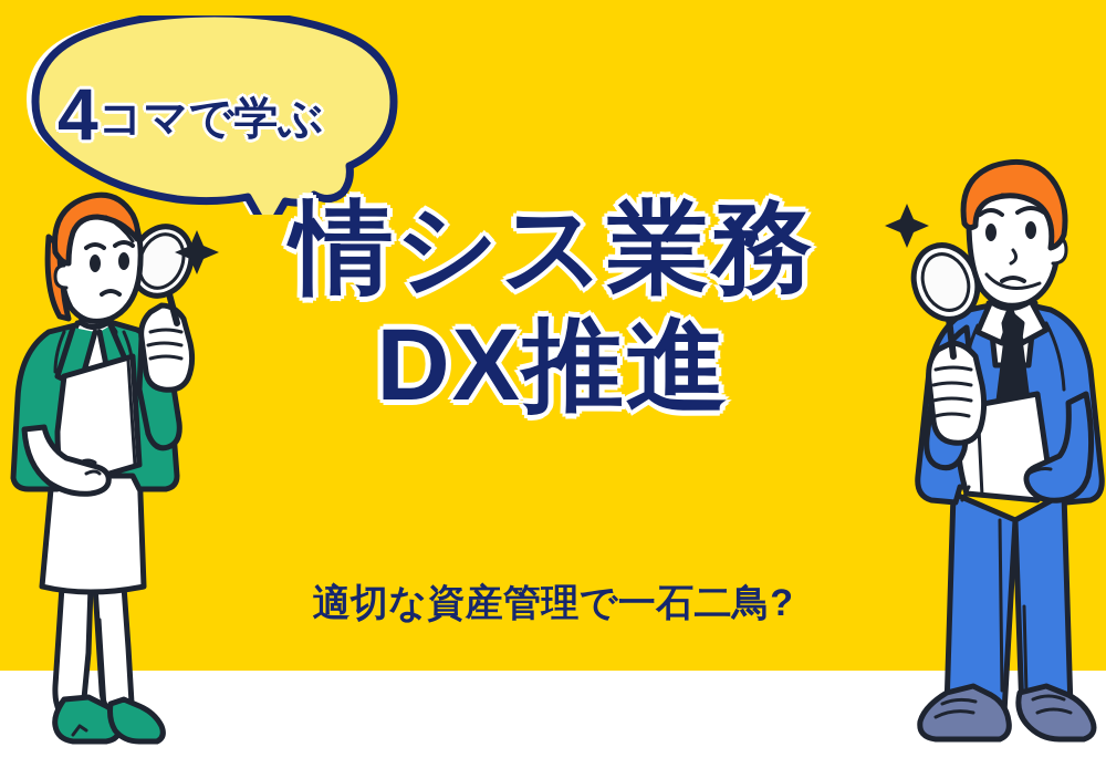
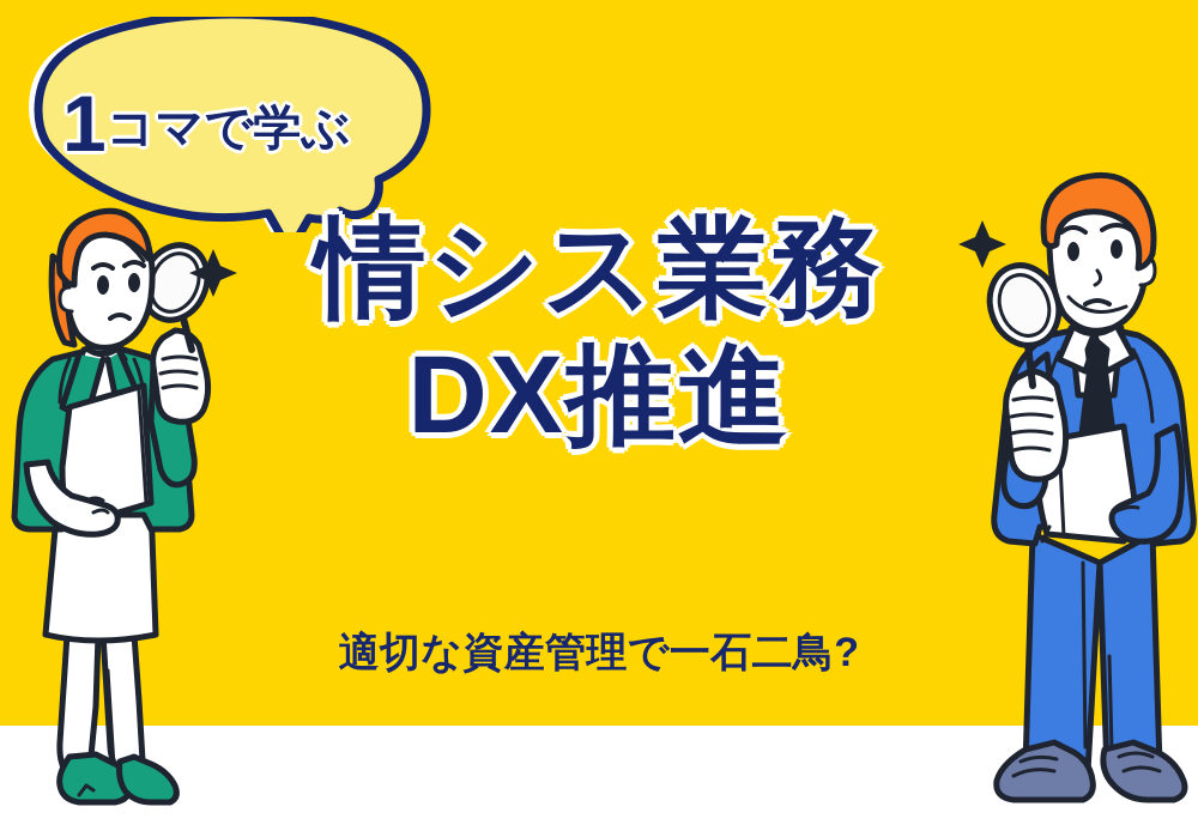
- 4コマで学ぶ
+ 1コマで学ぶ
  情シス業務
  DX推進
  適切な資産管理で一石二鳥?
